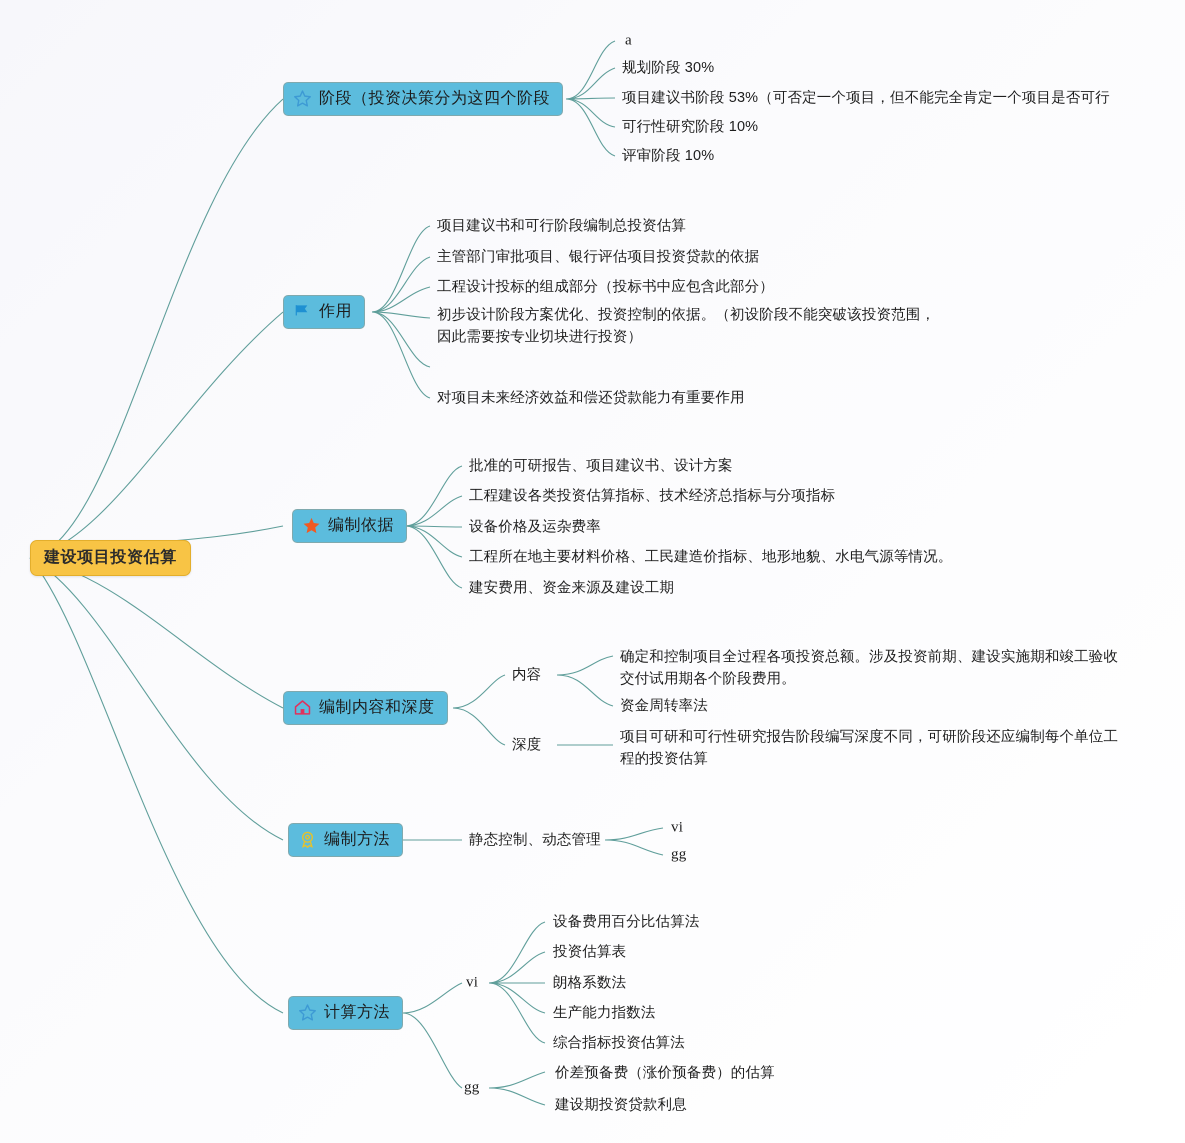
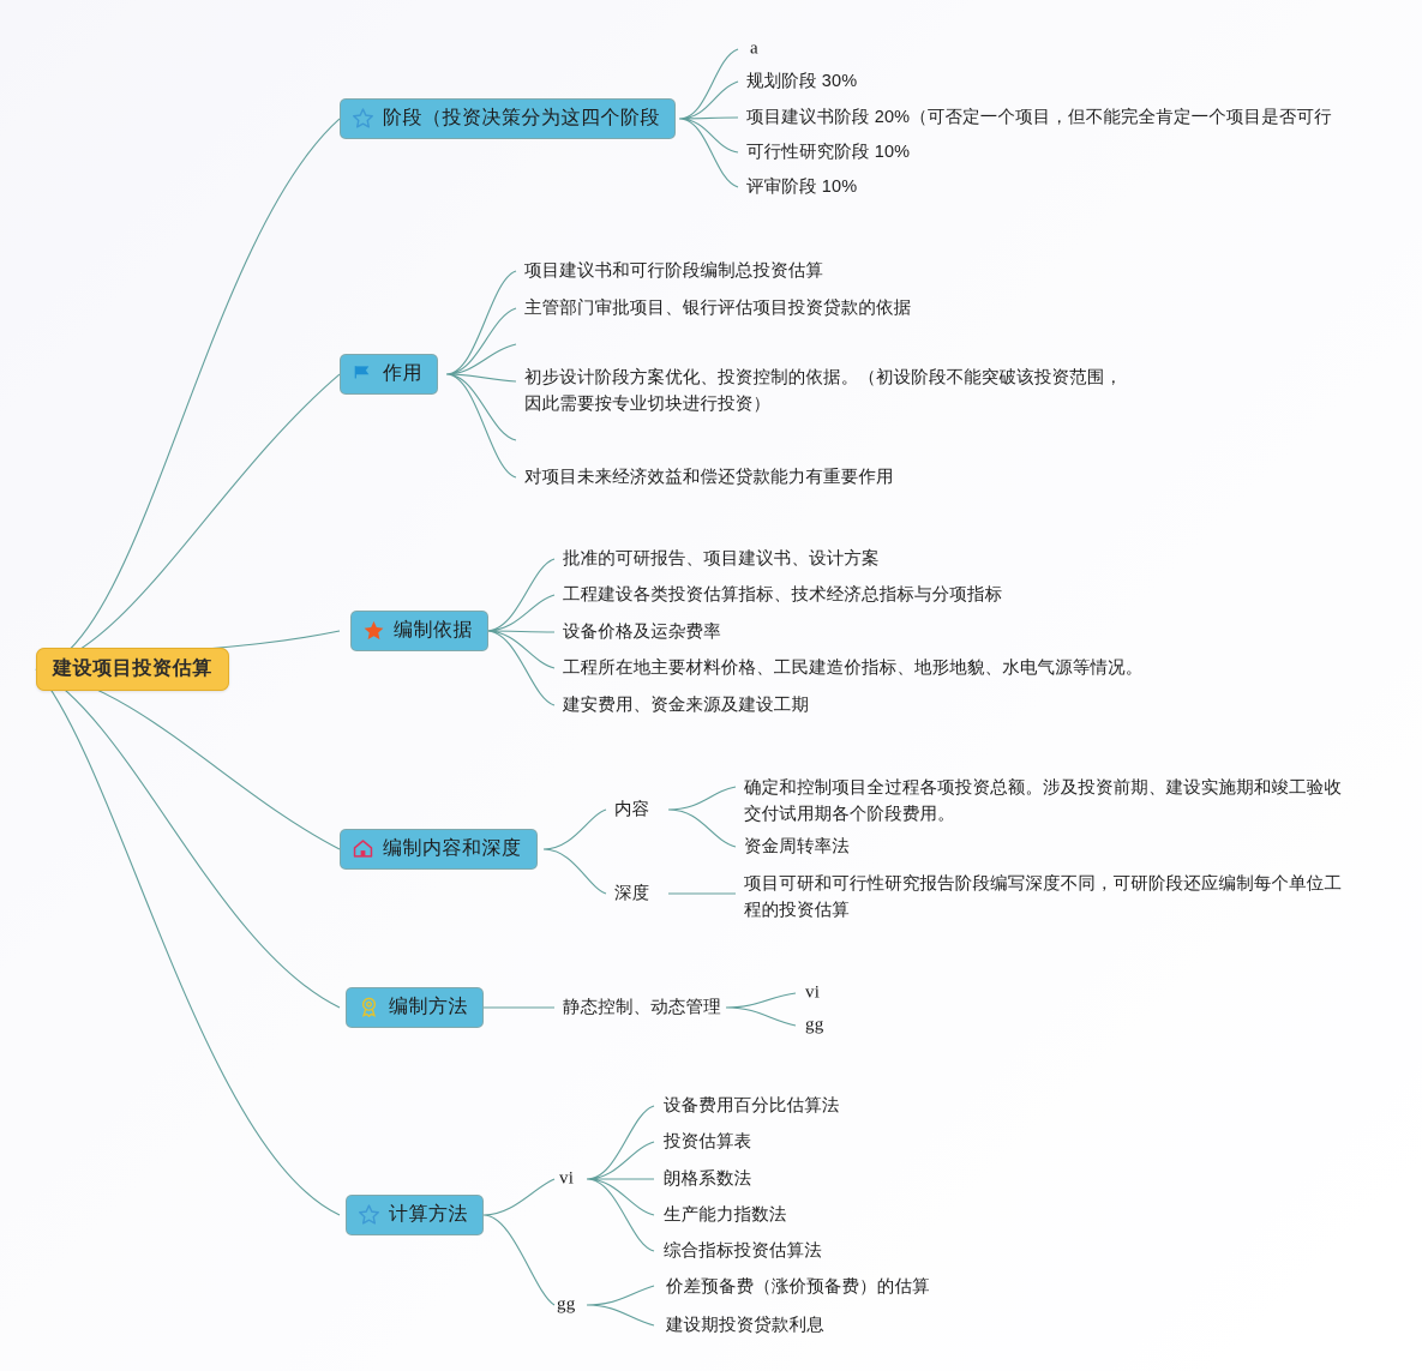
  建设项目投资估算
  阶段（投资决策分为这四个阶段
  a
  规划阶段 30%
- 项目建议书阶段 53%（可否定一个项目，但不能完全肯定一个项目是否可行
+ 项目建议书阶段 20%（可否定一个项目，但不能完全肯定一个项目是否可行
  可行性研究阶段 10%
  评审阶段 10%
  作用
  项目建议书和可行阶段编制总投资估算
  主管部门审批项目、银行评估项目投资贷款的依据
- 工程设计投标的组成部分（投标书中应包含此部分）
  初步设计阶段方案优化、投资控制的依据。（初设阶段不能突破该投资范围，因此需要按专业切块进行投资）
  对项目未来经济效益和偿还贷款能力有重要作用
  编制依据
  批准的可研报告、项目建议书、设计方案
  工程建设各类投资估算指标、技术经济总指标与分项指标
  设备价格及运杂费率
  工程所在地主要材料价格、工民建造价指标、地形地貌、水电气源等情况。
  建安费用、资金来源及建设工期
  编制内容和深度
  内容
  深度
  确定和控制项目全过程各项投资总额。涉及投资前期、建设实施期和竣工验收交付试用期各个阶段费用。
  资金周转率法
  项目可研和可行性研究报告阶段编写深度不同，可研阶段还应编制每个单位工程的投资估算
  编制方法
  静态控制、动态管理
  vi
  gg
  计算方法
  vi
  gg
  设备费用百分比估算法
  投资估算表
  朗格系数法
  生产能力指数法
  综合指标投资估算法
  价差预备费（涨价预备费）的估算
  建设期投资贷款利息
